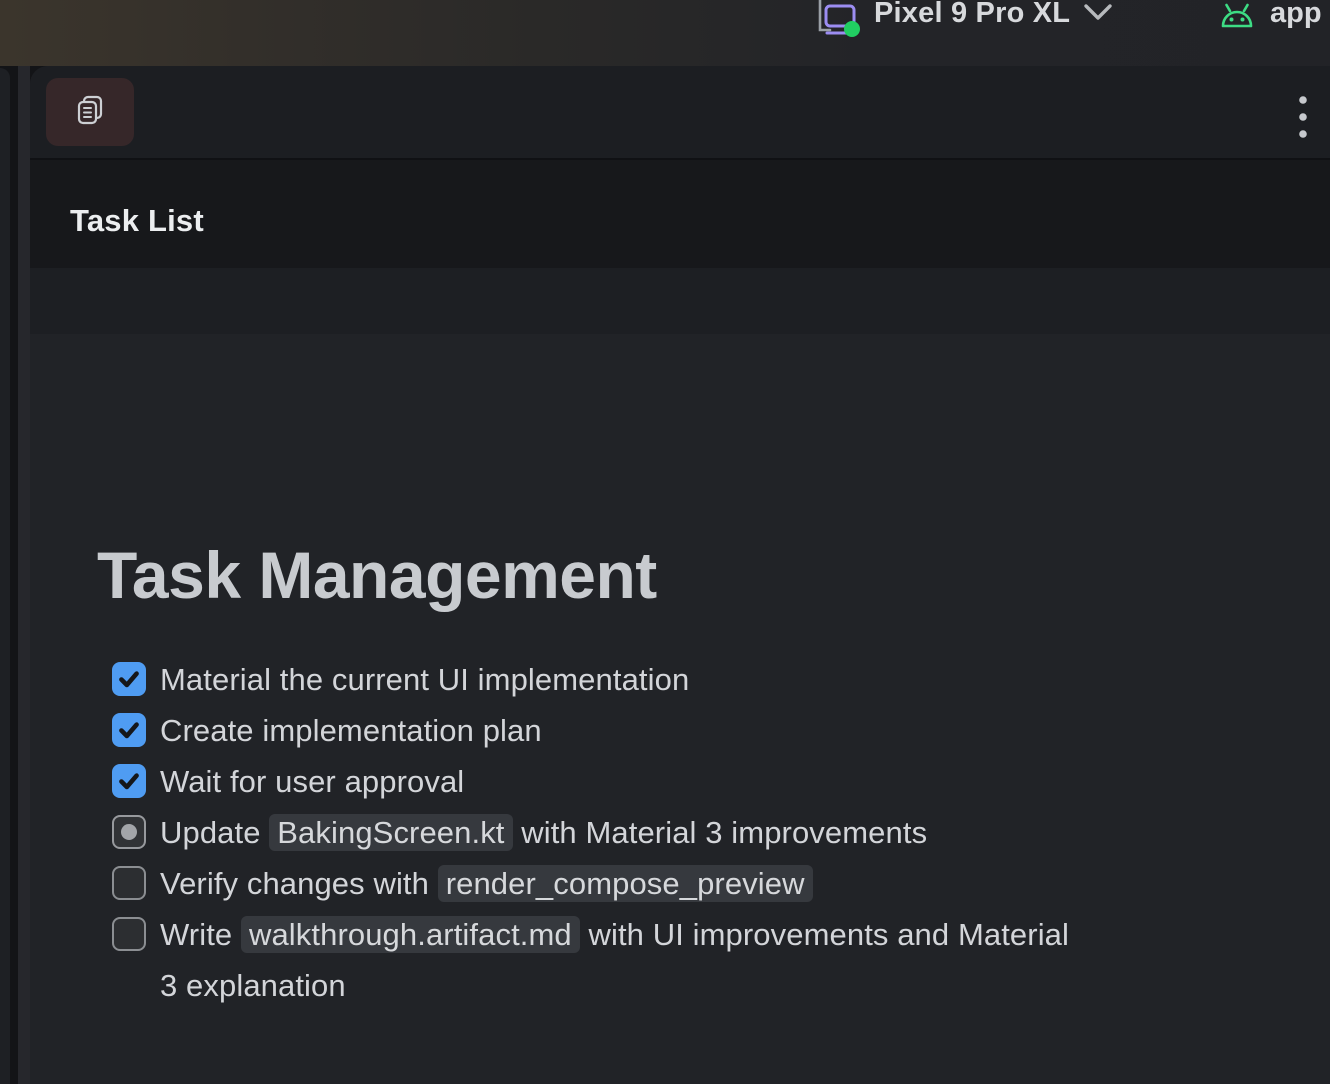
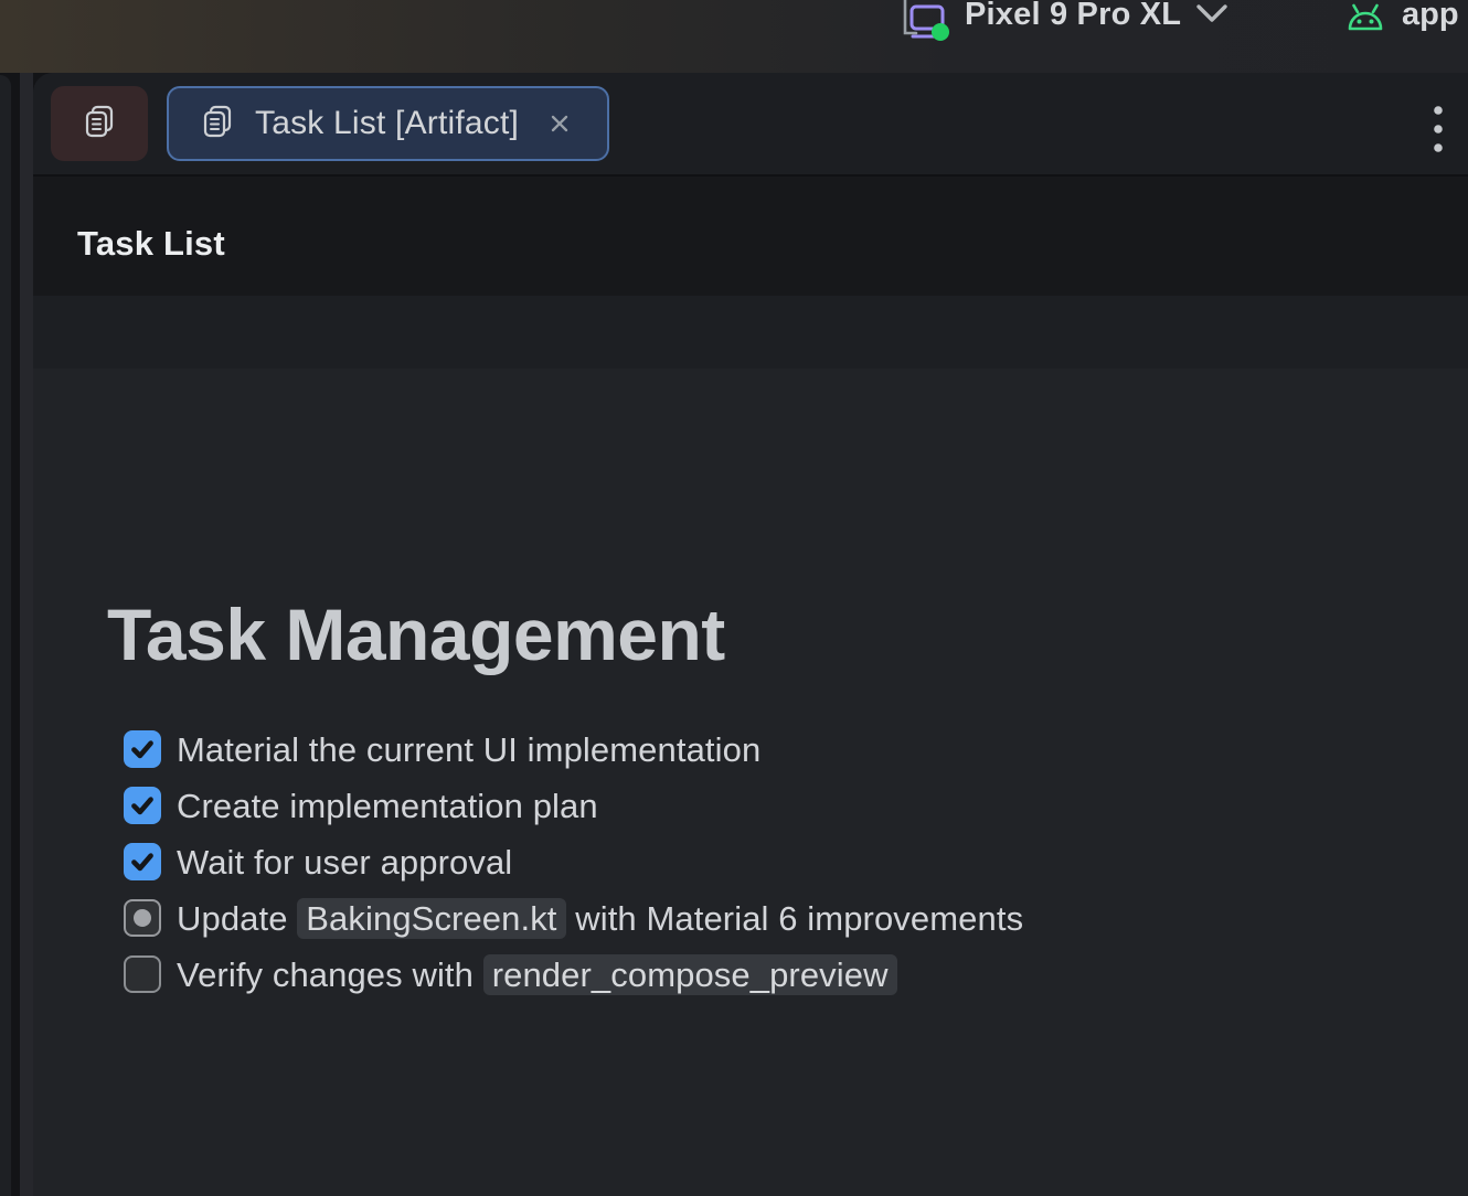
  Pixel 9 Pro XL
  app
+ Task List [Artifact]
  Task List
  Task Management
  Material the current UI implementation
  Create implementation plan
  Wait for user approval
- Update BakingScreen.kt with Material 3 improvements
+ Update BakingScreen.kt with Material 6 improvements
  Verify changes with render_compose_preview
- Write walkthrough.artifact.md with UI improvements and Material 3 explanation
